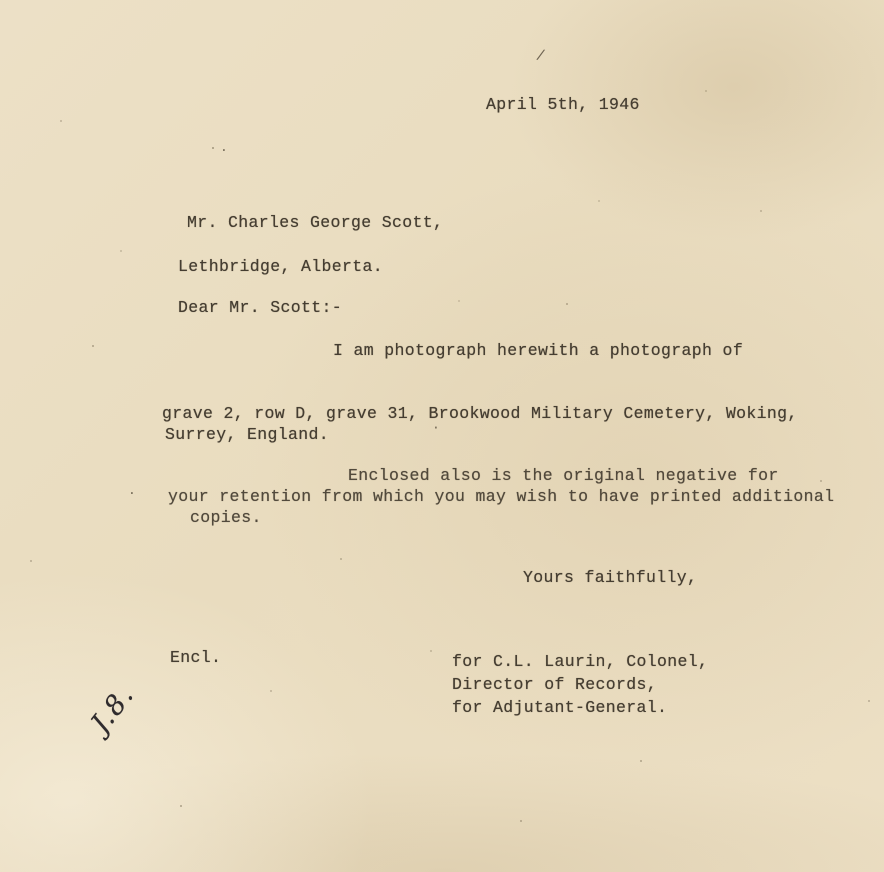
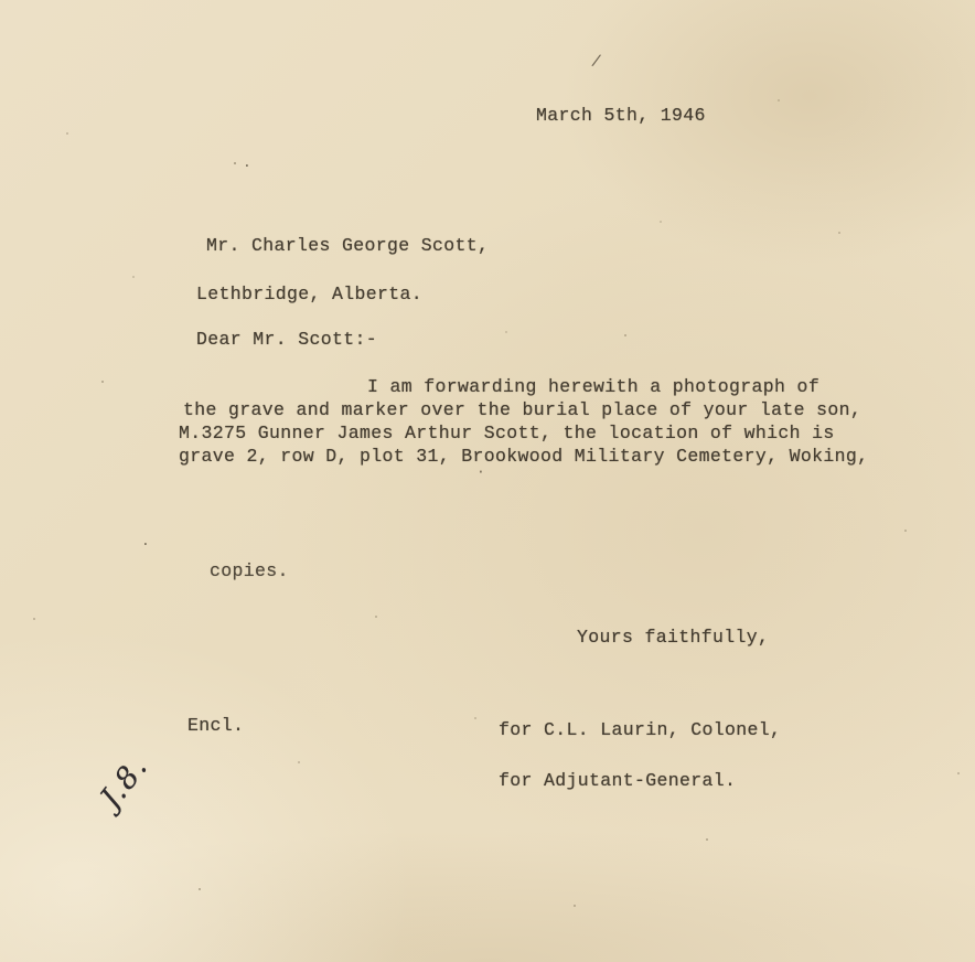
- April 5th, 1946
+ March 5th, 1946
  Mr. Charles George Scott,
  Lethbridge, Alberta.
  Dear Mr. Scott:-
- I am photograph herewith a photograph of
+ I am forwarding herewith a photograph of
+ the grave and marker over the burial place of your late son,
+ M.3275 Gunner James Arthur Scott, the location of which is
- grave 2, row D, grave 31, Brookwood Military Cemetery, Woking,
+ grave 2, row D, plot 31, Brookwood Military Cemetery, Woking,
- Surrey, England.
- Enclosed also is the original negative for
- your retention from which you may wish to have printed additional
  copies.
  Yours faithfully,
  Encl.
  for C.L. Laurin, Colonel,
- Director of Records,
  for Adjutant-General.
  ·
  .
  .
